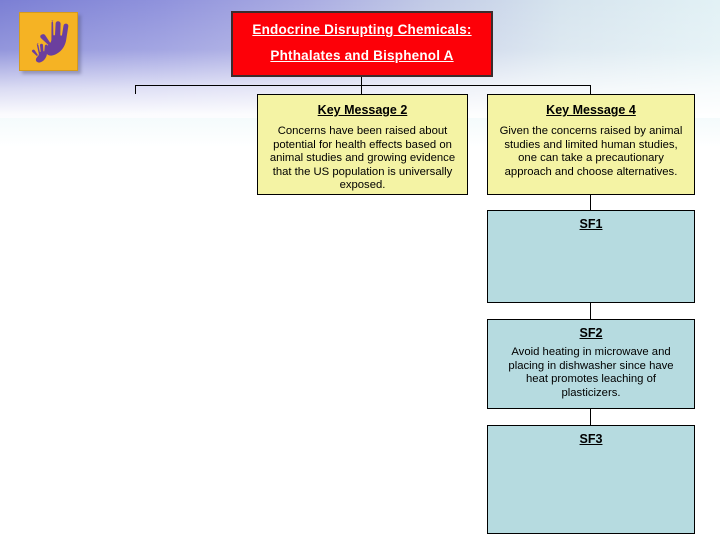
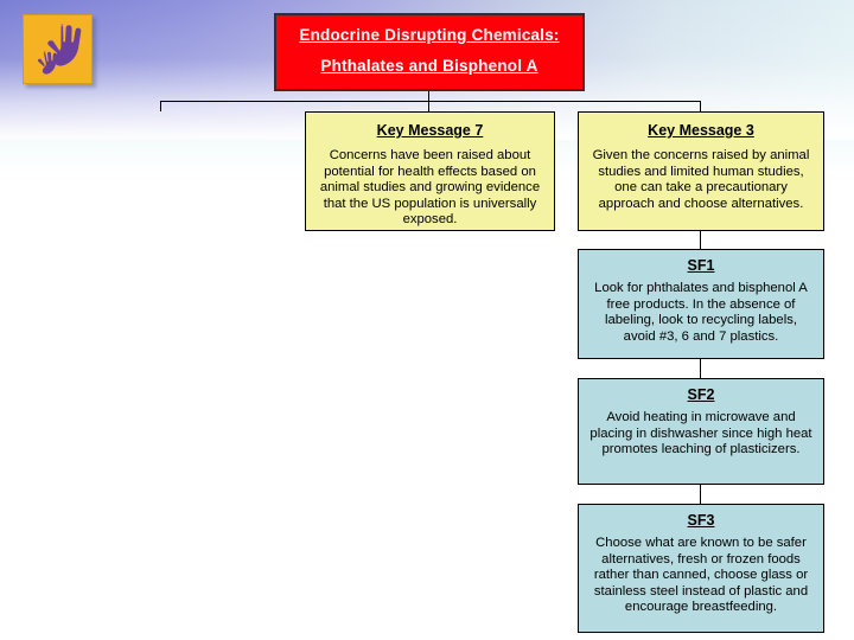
  Endocrine Disrupting Chemicals:
  Phthalates and Bisphenol A
- Key Message 2
+ Key Message 7
  Concerns have been raised about potential for health effects based on animal studies and growing evidence that the US population is universally exposed.
- Key Message 4
+ Key Message 3
  Given the concerns raised by animal studies and limited human studies, one can take a precautionary approach and choose alternatives.
  SF1
+ Look for phthalates and bisphenol A free products. In the absence of labeling, look to recycling labels, avoid #3, 6 and 7 plastics.
  SF2
- Avoid heating in microwave and placing in dishwasher since have heat promotes leaching of plasticizers.
+ Avoid heating in microwave and placing in dishwasher since high heat promotes leaching of plasticizers.
  SF3
+ Choose what are known to be safer alternatives, fresh or frozen foods rather than canned, choose glass or stainless steel instead of plastic and encourage breastfeeding.
